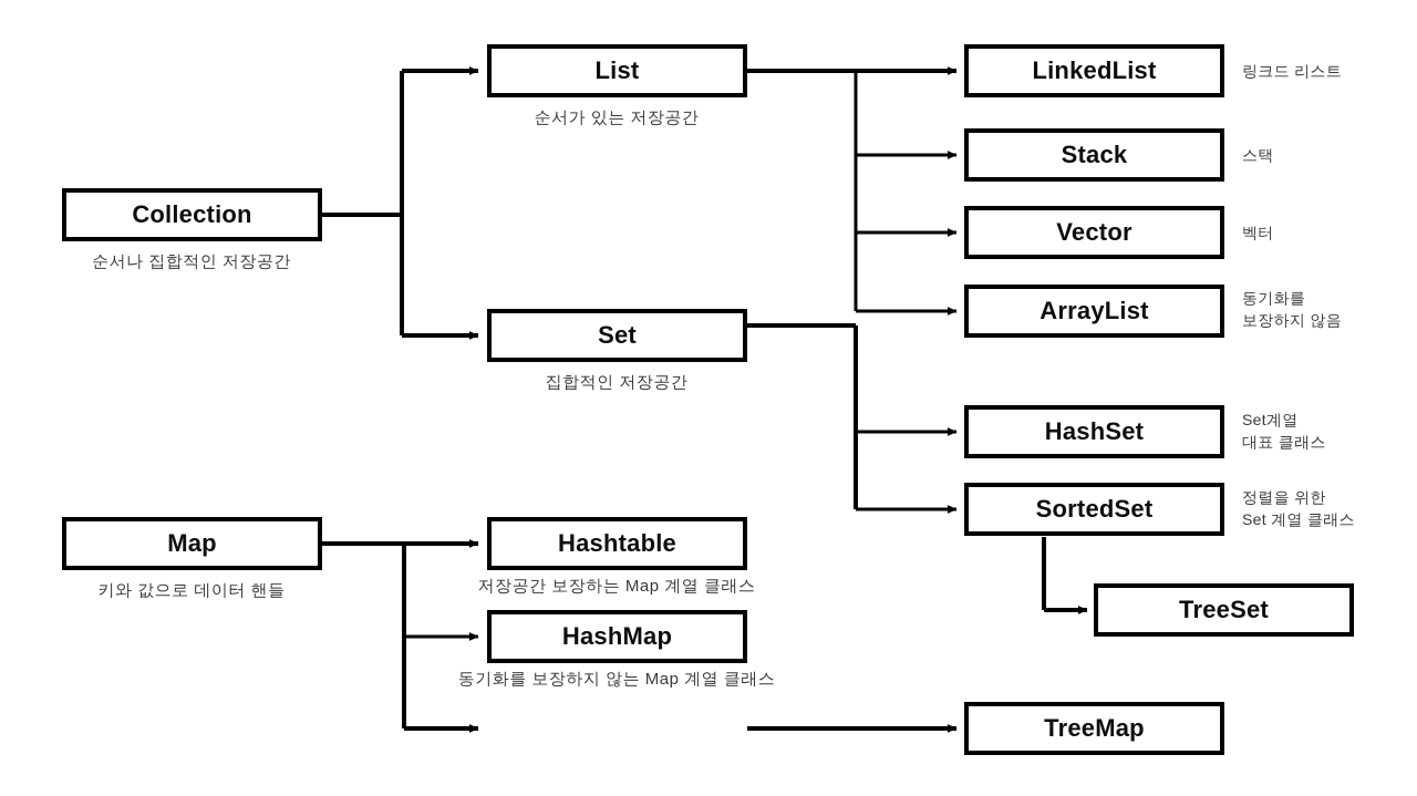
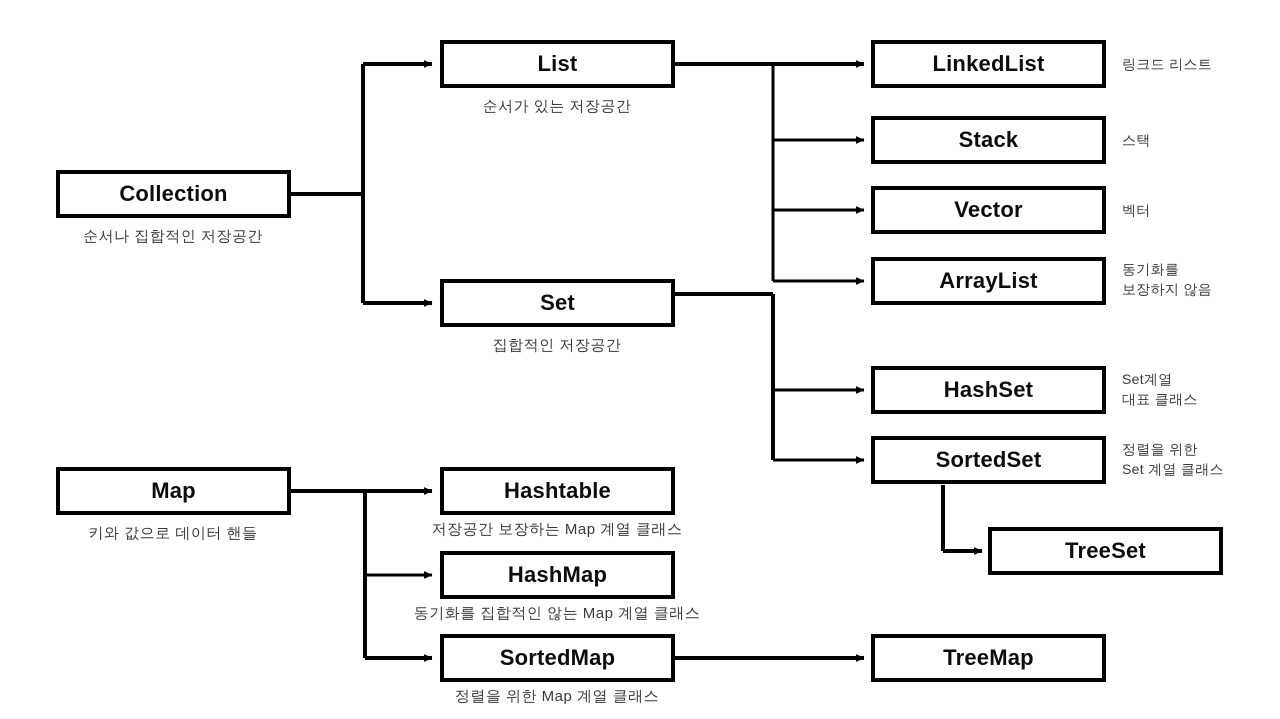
  Collection
  순서나 집합적인 저장공간
  Map
  키와 값으로 데이터 핸들
  List
  순서가 있는 저장공간
  Set
  집합적인 저장공간
  Hashtable
  저장공간 보장하는 Map 계열 클래스
  HashMap
- 동기화를 보장하지 않는 Map 계열 클래스
+ 동기화를 집합적인 않는 Map 계열 클래스
+ SortedMap
+ 정렬을 위한 Map 계열 클래스
  LinkedList
  링크드 리스트
  Stack
  스택
  Vector
  벡터
  ArrayList
  동기화를
  보장하지 않음
  HashSet
  Set계열
  대표 클래스
  SortedSet
  정렬을 위한
  Set 계열 클래스
  TreeSet
  TreeMap
